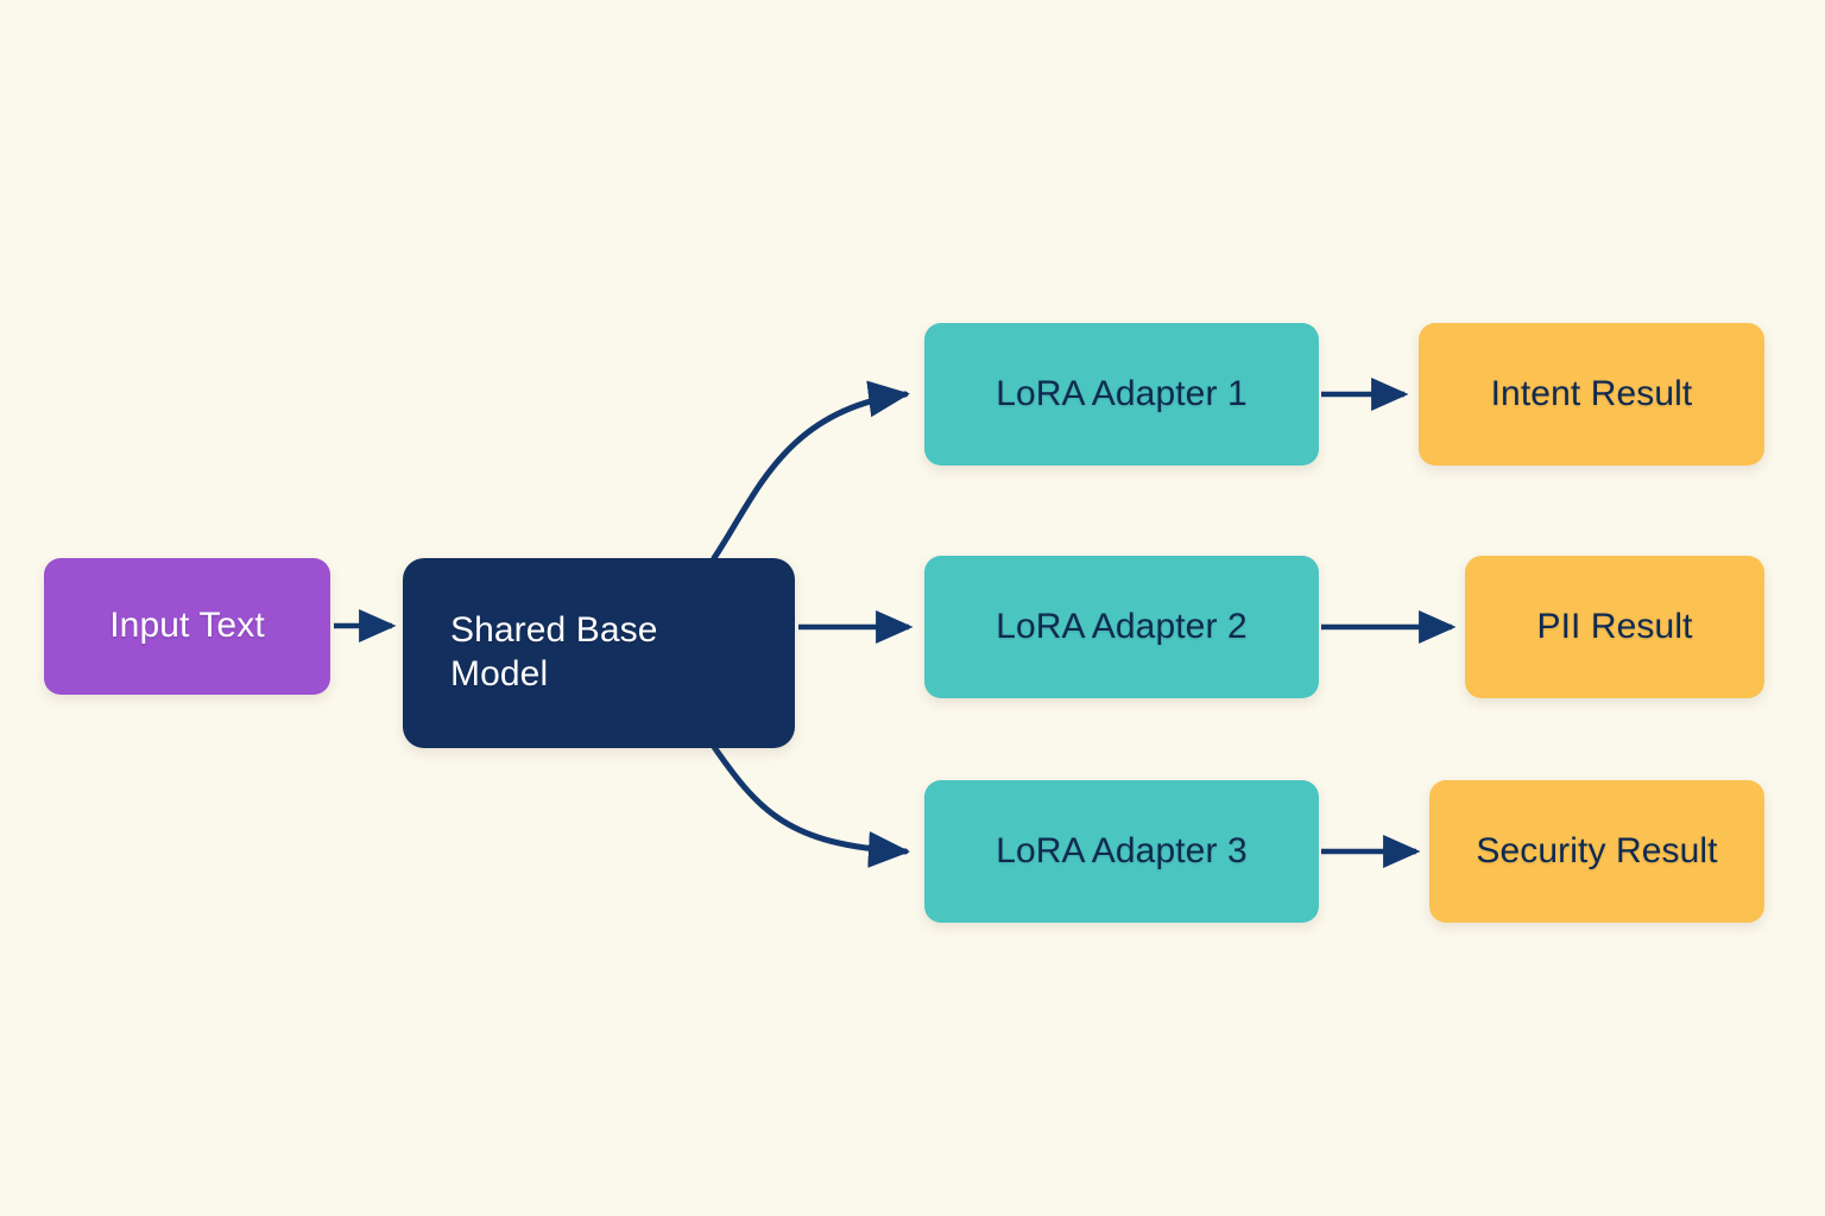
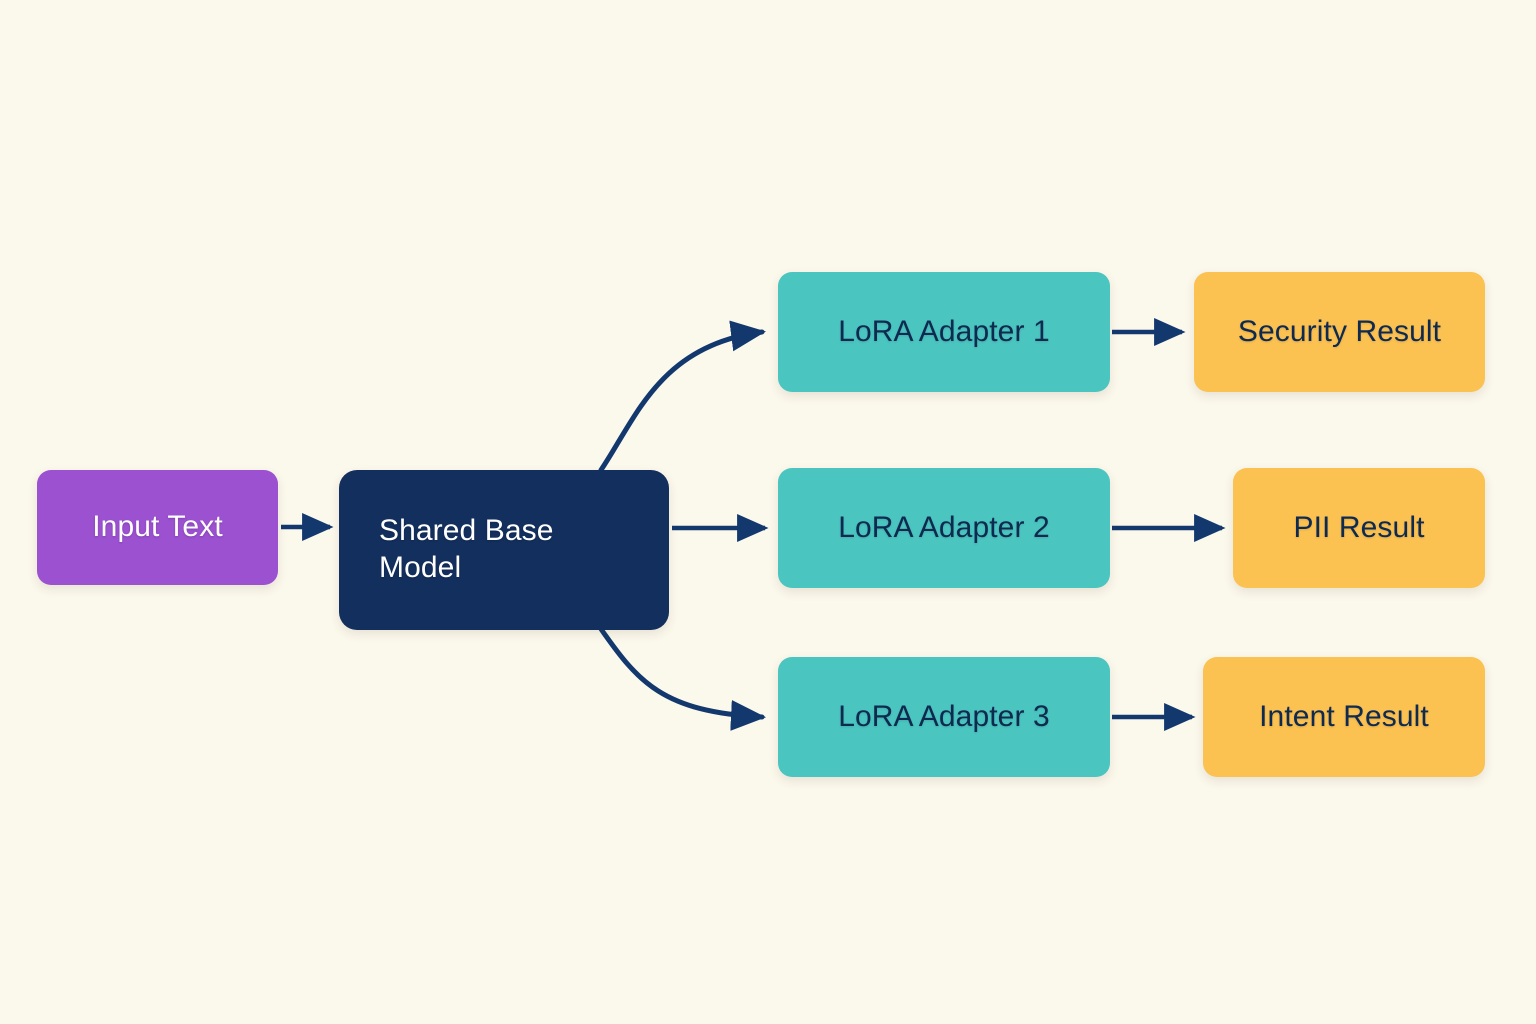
  Input Text
  Shared Base
  Model
  LoRA Adapter 1
  LoRA Adapter 2
  LoRA Adapter 3
- Intent Result
+ Security Result
  PII Result
- Security Result
+ Intent Result
